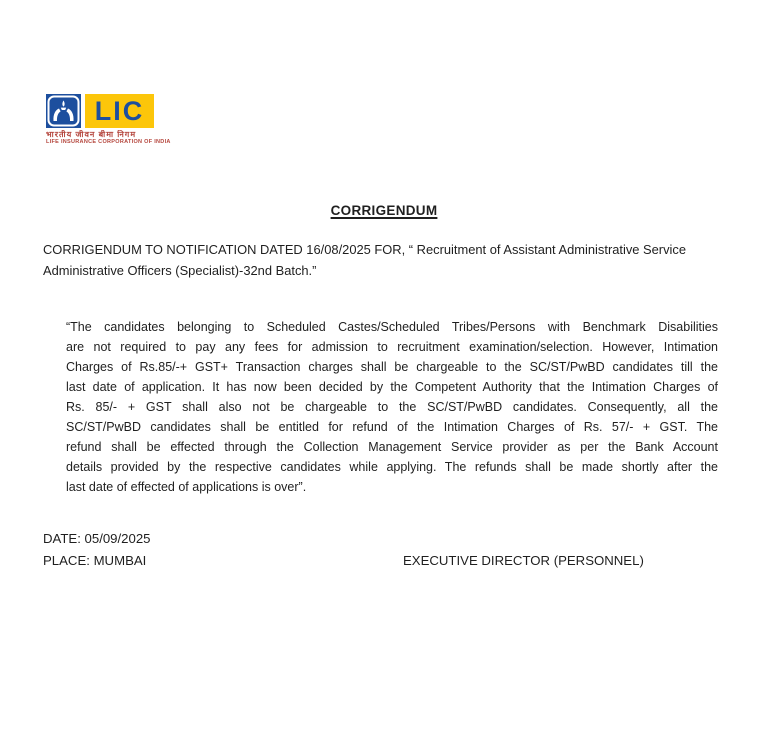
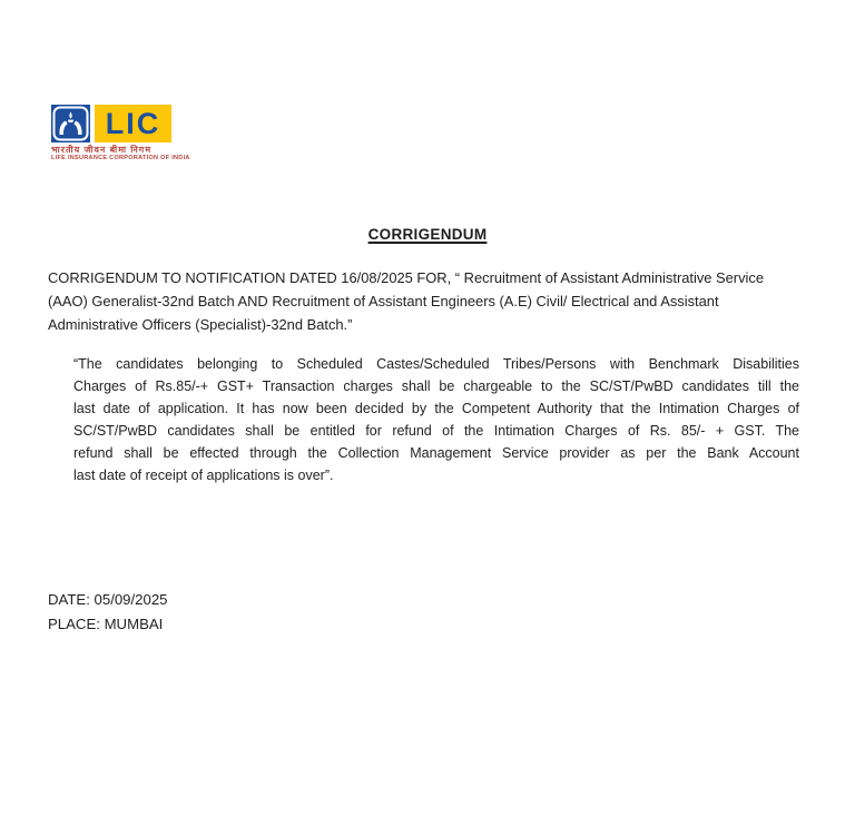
  LIC
  भारतीय जीवन बीमा निगम
  CORRIGENDUM
  CORRIGENDUM TO NOTIFICATION DATED 16/08/2025 FOR, “ Recruitment of Assistant Administrative Service
+ (AAO) Generalist-32nd Batch AND Recruitment of Assistant Engineers (A.E) Civil/ Electrical and Assistant
  Administrative Officers (Specialist)-32nd Batch.”
  “The candidates belonging to Scheduled Castes/Scheduled Tribes/Persons with Benchmark Disabilities
- are not required to pay any fees for admission to recruitment examination/selection. However, Intimation
  Charges of Rs.85/-+ GST+ Transaction charges shall be chargeable to the SC/ST/PwBD candidates till the
  last date of application. It has now been decided by the Competent Authority that the Intimation Charges of
- Rs. 85/- + GST shall also not be chargeable to the SC/ST/PwBD candidates. Consequently, all the
- SC/ST/PwBD candidates shall be entitled for refund of the Intimation Charges of Rs. 57/- + GST. The
+ SC/ST/PwBD candidates shall be entitled for refund of the Intimation Charges of Rs. 85/- + GST. The
  refund shall be effected through the Collection Management Service provider as per the Bank Account
- details provided by the respective candidates while applying. The refunds shall be made shortly after the
- last date of effected of applications is over”.
+ last date of receipt of applications is over”.
  DATE: 05/09/2025
  PLACE: MUMBAI
- EXECUTIVE DIRECTOR (PERSONNEL)
